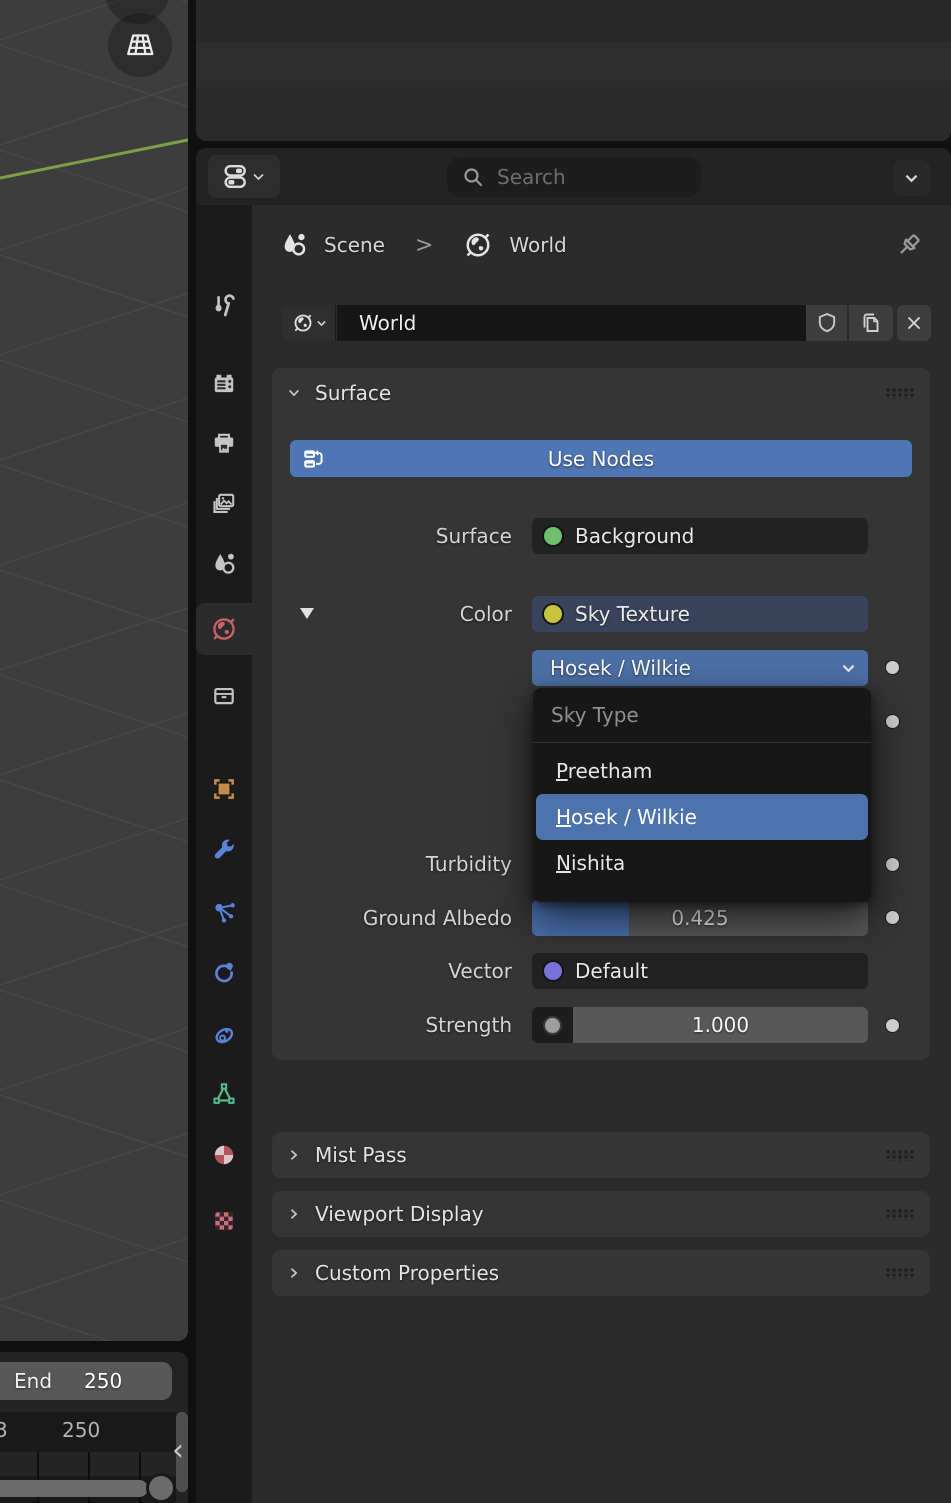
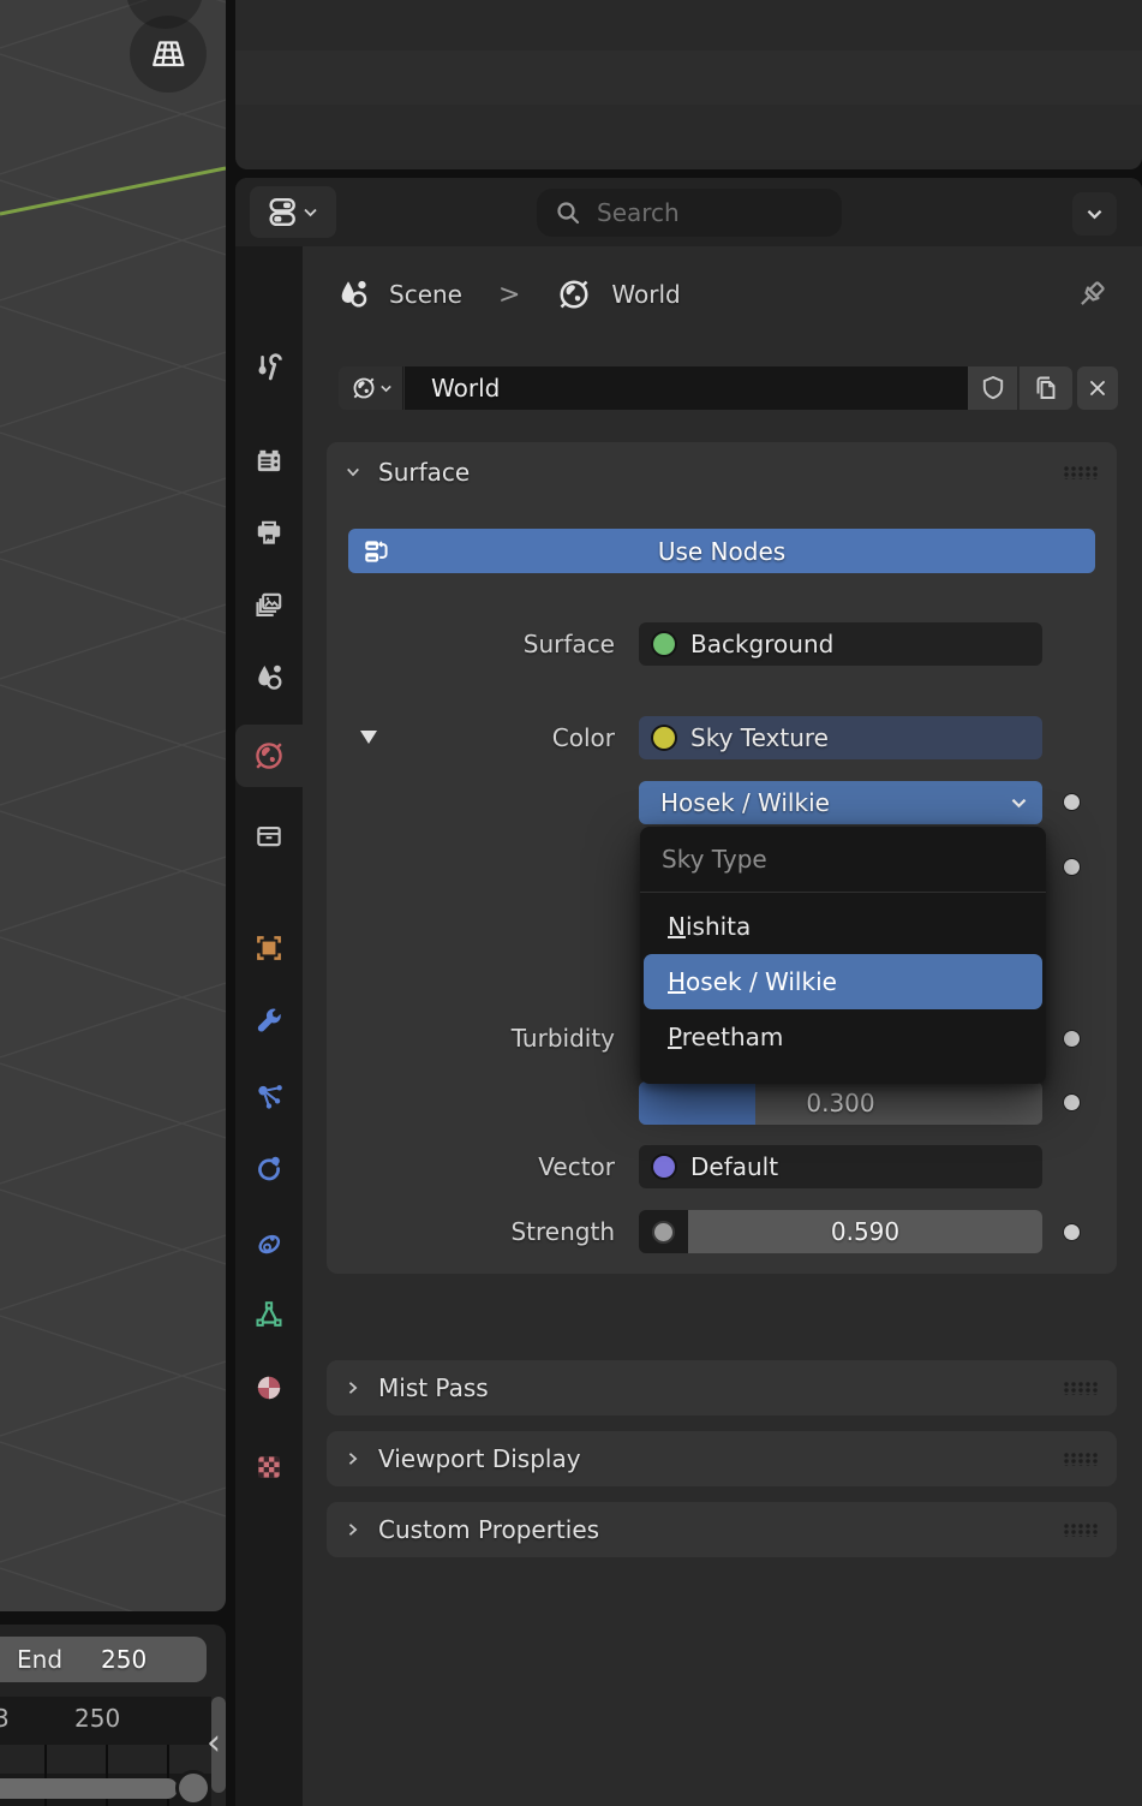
  End
  250
  3
  250
  ‹
  Search
  Scene
  >
  World
  World
  Surface
  Use Nodes
  Surface
  Background
  Color
  Sky Texture
  Hosek / Wilkie
  Turbidity
- Ground Albedo
- 0.425
+ 0.300
  Vector
  Default
  Strength
- 1.000
+ 0.590
  Sky Type
- Preetham
+ Nishita
  Hosek / Wilkie
- Nishita
+ Preetham
  Mist Pass
  Viewport Display
  Custom Properties
